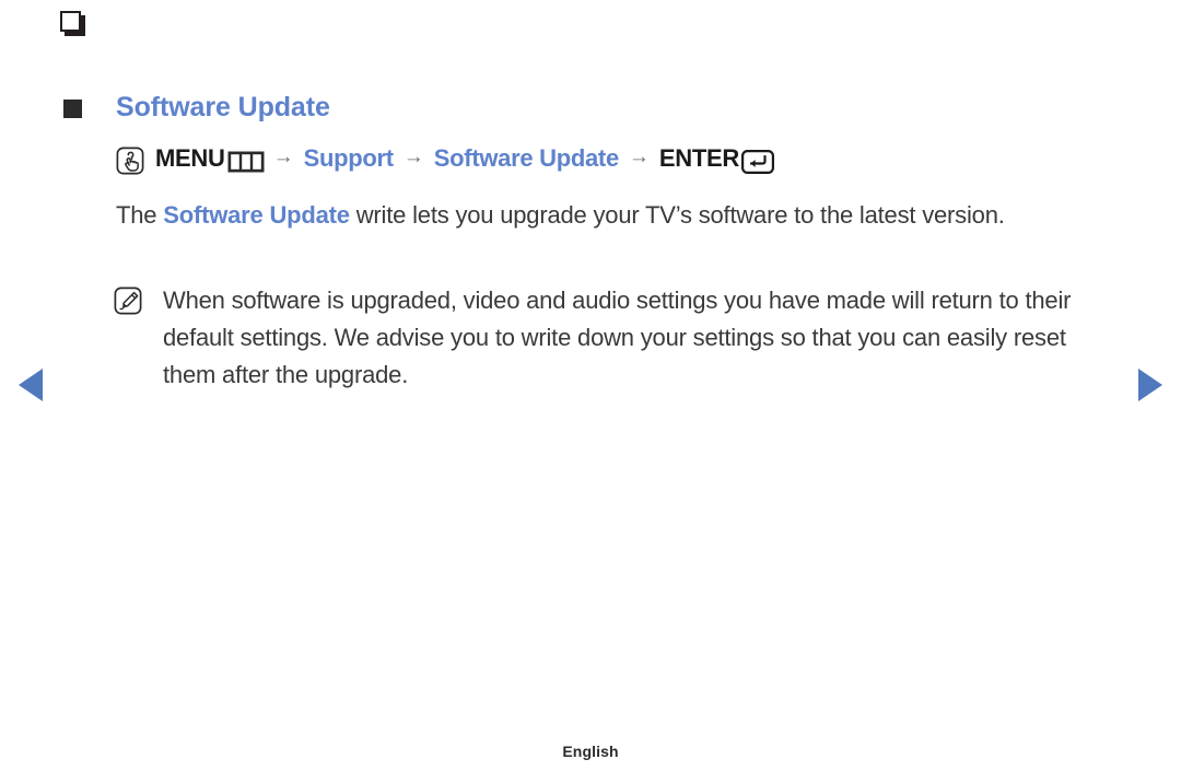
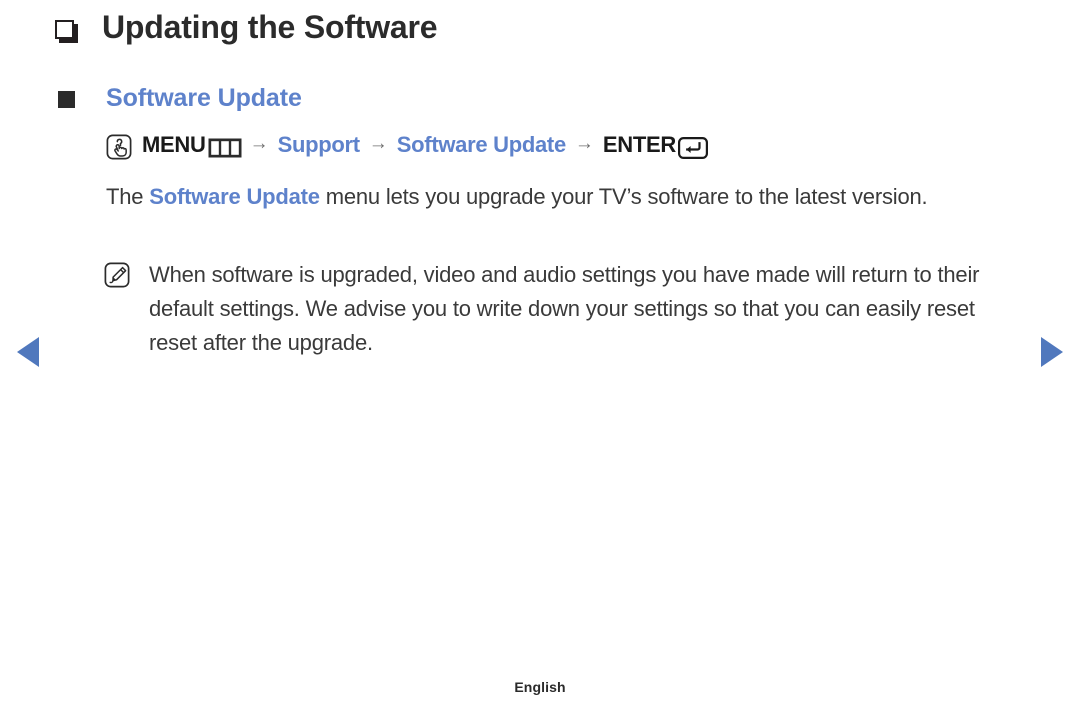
+ Updating the Software
  Software Update
  MENU
  →
  Support
  →
  Software Update
  →
  ENTER
- The Software Update write lets you upgrade your TV’s software to the latest version.
+ The Software Update menu lets you upgrade your TV’s software to the latest version.
- When software is upgraded, video and audio settings you have made will return to their default settings. We advise you to write down your settings so that you can easily reset them after the upgrade.
+ When software is upgraded, video and audio settings you have made will return to their default settings. We advise you to write down your settings so that you can easily reset reset after the upgrade.
  English
